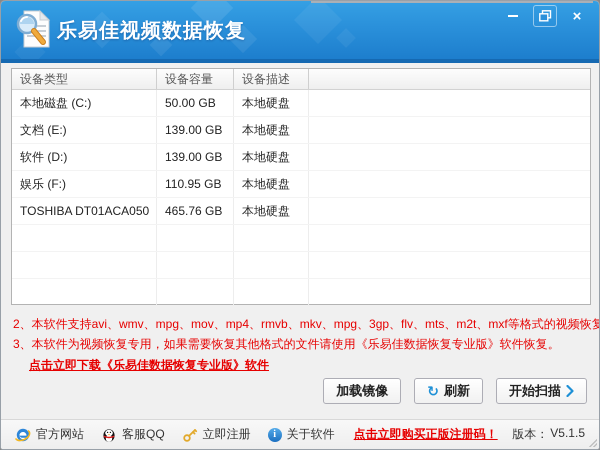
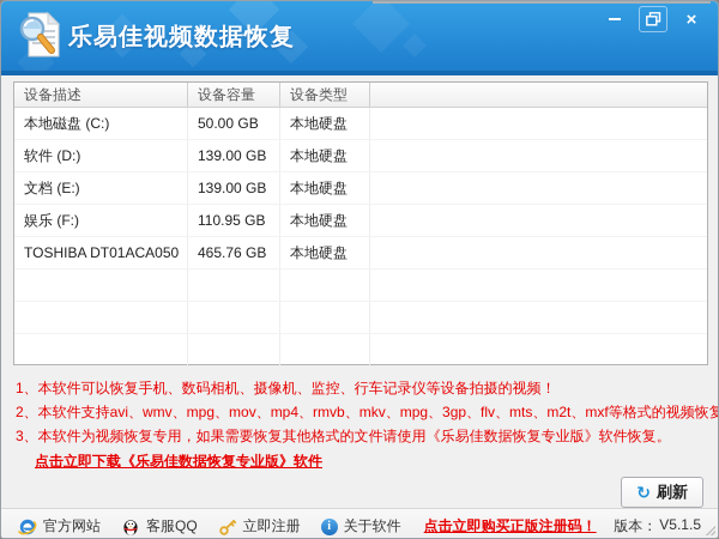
  乐易佳视频数据恢复
  ×
- 设备类型
+ 设备描述
  设备容量
- 设备描述
+ 设备类型
  本地磁盘 (C:)
  50.00 GB
  本地硬盘
- 文档 (E:)
+ 软件 (D:)
  139.00 GB
  本地硬盘
- 软件 (D:)
+ 文档 (E:)
  139.00 GB
  本地硬盘
  娱乐 (F:)
  110.95 GB
  本地硬盘
  TOSHIBA DT01ACA050
  465.76 GB
  本地硬盘
+ 1、本软件可以恢复手机、数码相机、摄像机、监控、行车记录仪等设备拍摄的视频！
  2、本软件支持avi、wmv、mpg、mov、mp4、rmvb、mkv、mpg、3gp、flv、mts、m2t、mxf等格式的视频恢复
  3、本软件为视频恢复专用，如果需要恢复其他格式的文件请使用《乐易佳数据恢复专业版》软件恢复。
  点击立即下载《乐易佳数据恢复专业版》软件
- 加载镜像
  ↻
  刷新
- 开始扫描
  官方网站
  客服QQ
  立即注册
  i
  关于软件
  点击立即购买正版注册码！
  版本：
  V5.1.5
